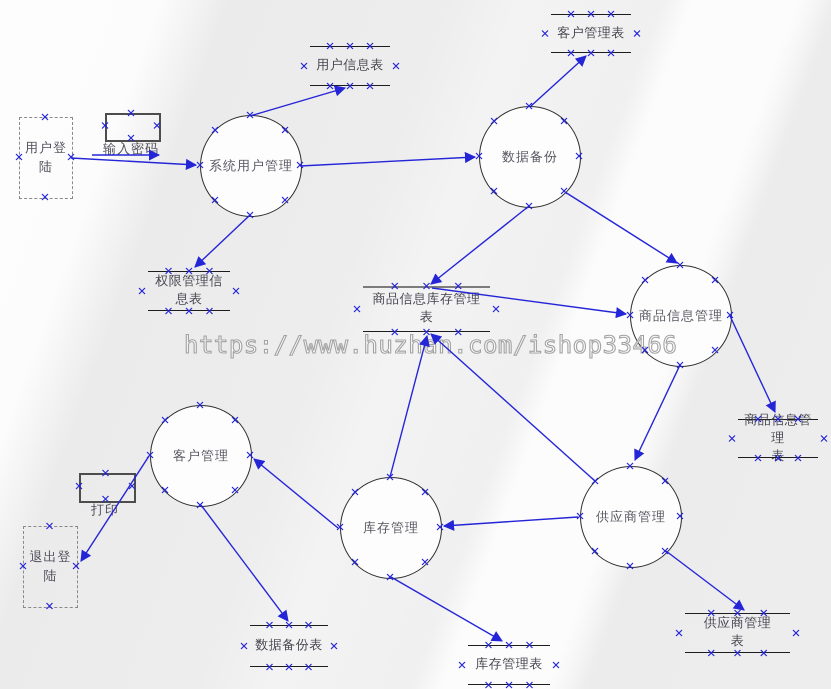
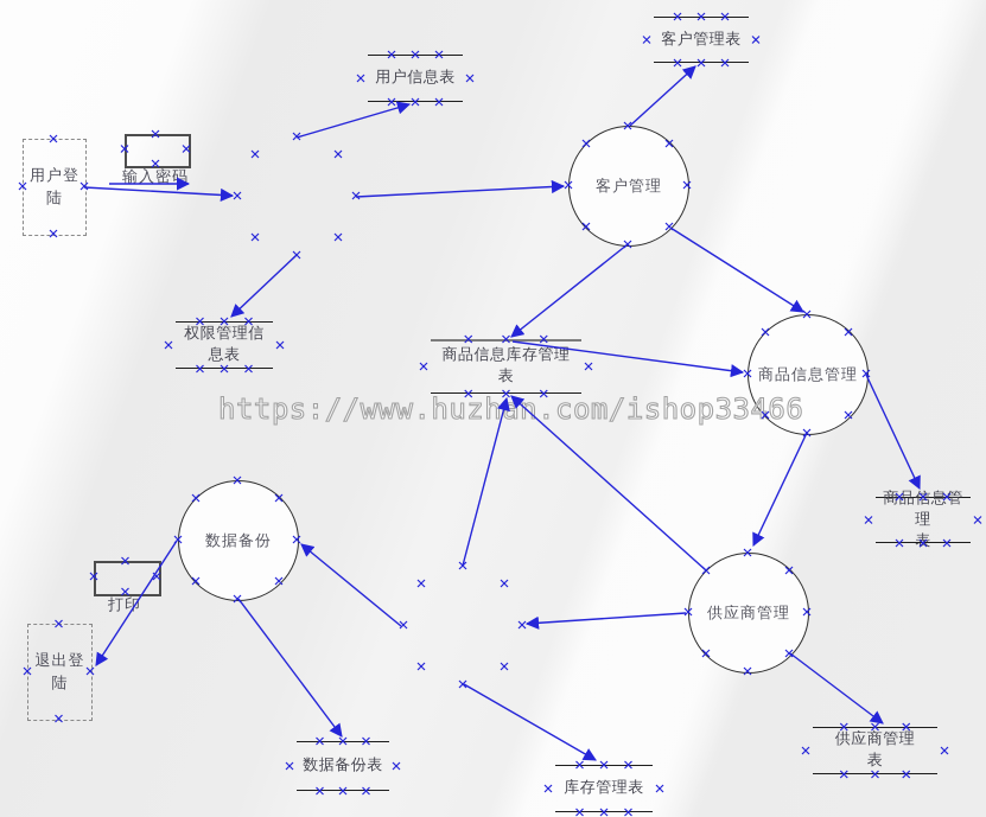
- 系统用户管理
- 数据备份
+ 客户管理
  商品信息管理
- 客户管理
+ 数据备份
- 库存管理
  供应商管理
  用户登
  陆
  退出登
  陆
  输入密码
  打印
  用户信息表
  客户管理表
  权限管理信
  息表
  商品信息库存管理
  表
  商品信息管
  理
  表
  数据备份表
  库存管理表
  供应商管理
  表
  https://www.huzhan.com/ishop33466
